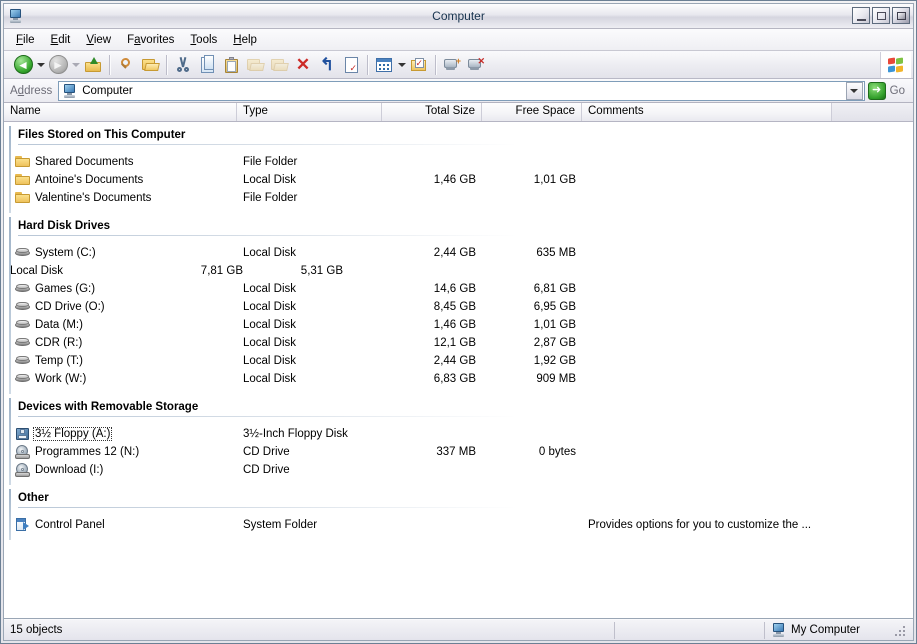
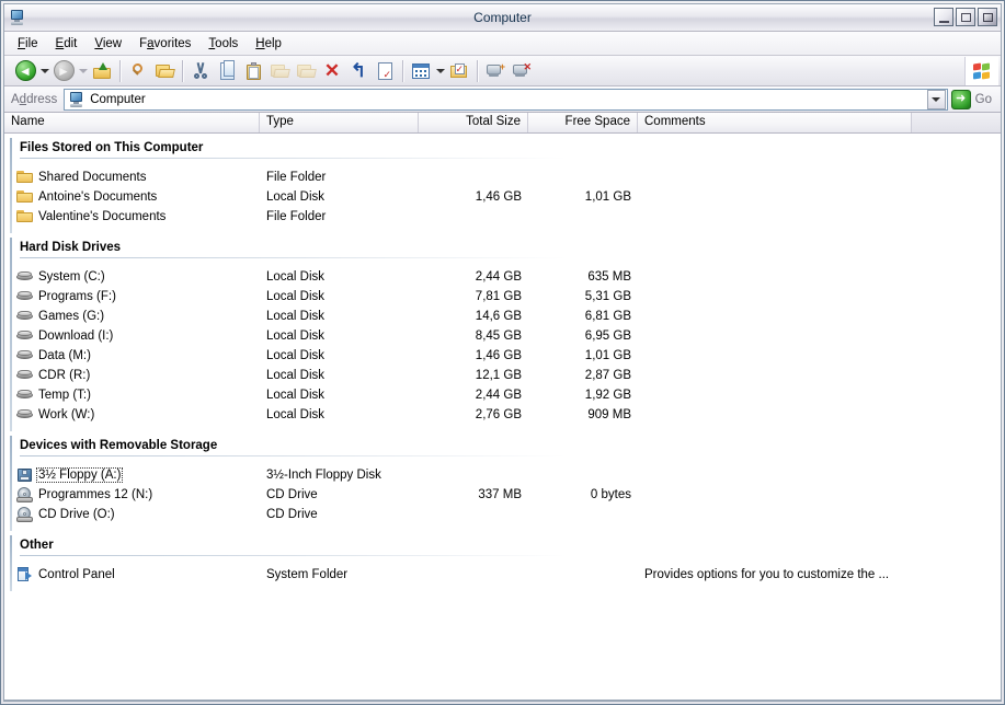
  Computer
  File
  Edit
  View
  Favorites
  Tools
  Help
  ◄
  ►
  ✕
  ↰
  ✓
  ✓
  +
  ✕
  Address
  Computer
  ➜
  Go
  Name
  Type
  Total Size
  Free Space
  Comments
  Files Stored on This Computer
  Shared Documents
  File Folder
  Antoine's Documents
  Local Disk
  1,46 GB
  1,01 GB
  Valentine's Documents
  File Folder
  Hard Disk Drives
  System (C:)
  Local Disk
  2,44 GB
  635 MB
+ Programs (F:)
  Local Disk
  7,81 GB
  5,31 GB
  Games (G:)
  Local Disk
  14,6 GB
  6,81 GB
- CD Drive (O:)
+ Download (I:)
  Local Disk
  8,45 GB
  6,95 GB
  Data (M:)
  Local Disk
  1,46 GB
  1,01 GB
  CDR (R:)
  Local Disk
  12,1 GB
  2,87 GB
  Temp (T:)
  Local Disk
  2,44 GB
  1,92 GB
  Work (W:)
  Local Disk
- 6,83 GB
+ 2,76 GB
  909 MB
  Devices with Removable Storage
  3½ Floppy (A:)
  3½-Inch Floppy Disk
  Programmes 12 (N:)
  CD Drive
  337 MB
  0 bytes
- Download (I:)
+ CD Drive (O:)
  CD Drive
  Other
  Control Panel
  System Folder
  Provides options for you to customize the ...
- 15 objects
- My Computer
